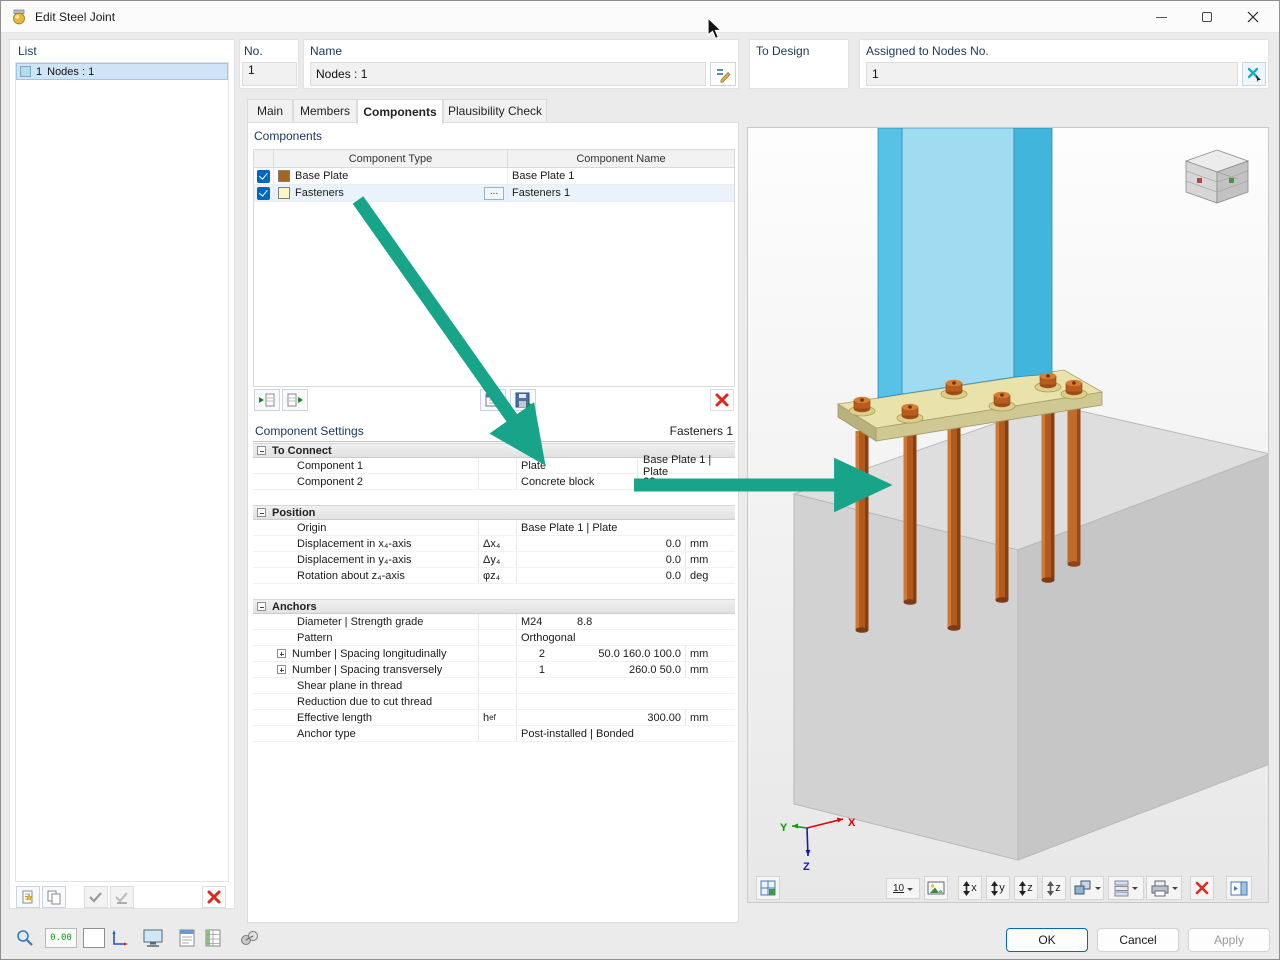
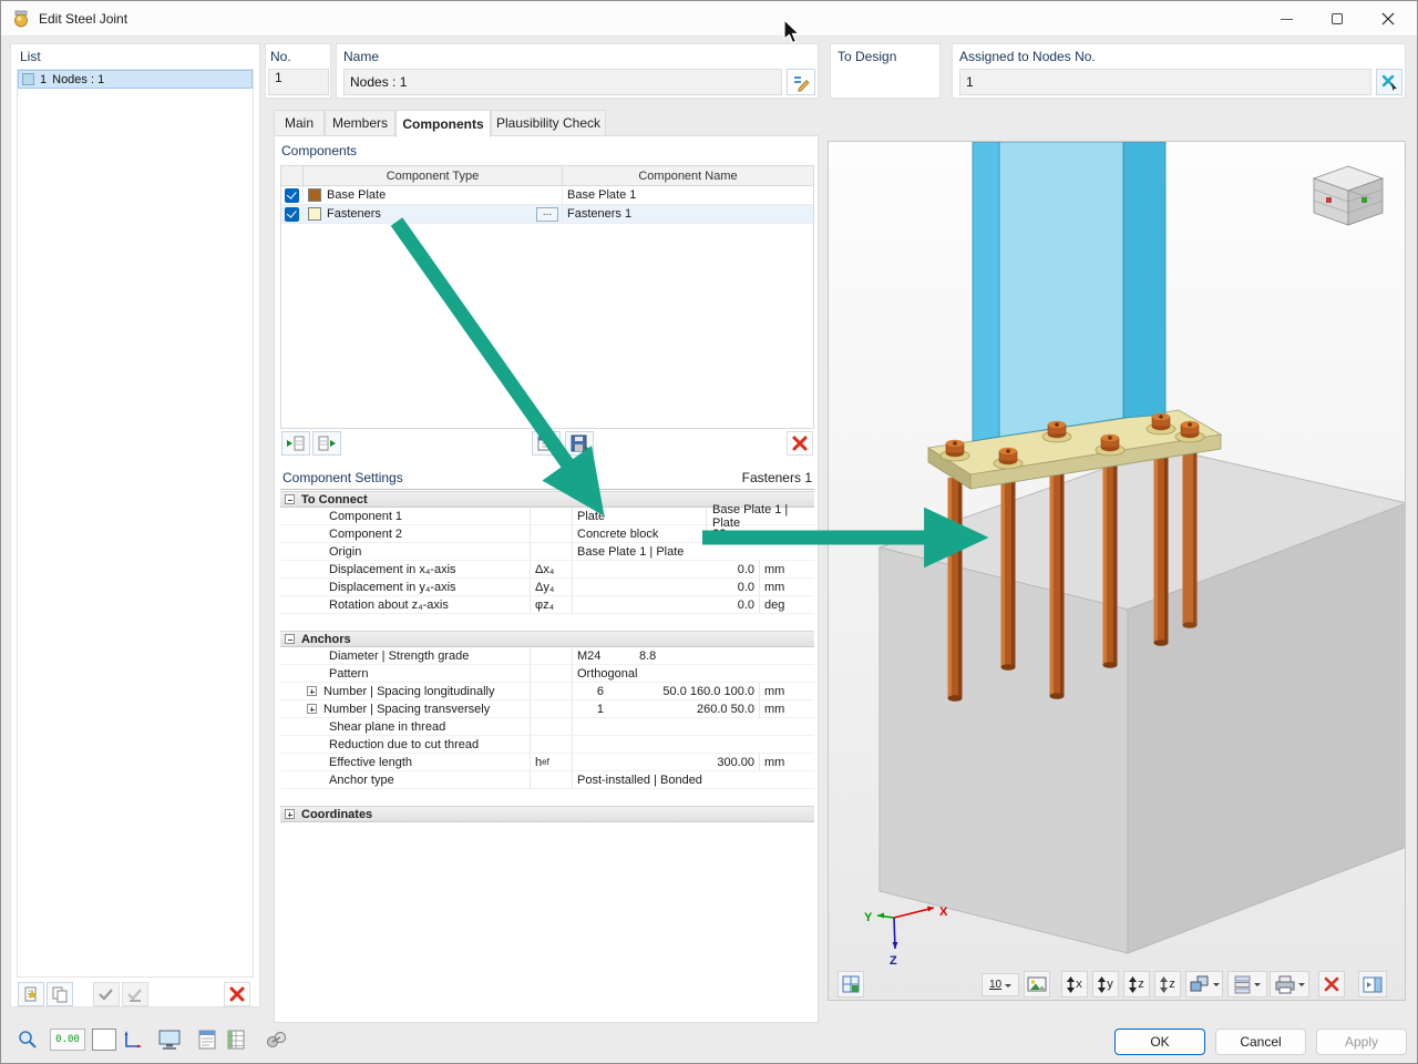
  Edit Steel Joint
  List
  1
  Nodes : 1
  No.
  1
  Name
  Nodes : 1
  To Design
  Assigned to Nodes No.
  1
  Main
  Members
  Components
  Plausibility Check
  Components
  Component Type
  Component Name
  Base Plate
  Base Plate 1
  Fasteners
  ...
  Fasteners 1
  Component Settings
  Fasteners 1
  To Connect
  Component 1
  Plate
  Base Plate 1 | Plate
  Component 2
  Concrete block
- Position
  Origin
  Base Plate 1 | Plate
  Displacement in x₄-axis
  Δx₄
  0.0
  mm
  Displacement in y₄-axis
  Δy₄
  0.0
  mm
  Rotation about z₄-axis
  φz₄
  0.0
  deg
  Anchors
  Diameter | Strength grade
  M24
  8.8
  Pattern
  Orthogonal
  Number | Spacing longitudinally
- 2
+ 6
  50.0 160.0 100.0
  mm
  Number | Spacing transversely
  1
  260.0 50.0
  mm
  Shear plane in thread
  Reduction due to cut thread
  Effective length
  h
  ef
  300.00
  mm
  Anchor type
  Post-installed | Bonded
+ Coordinates
  X
  Y
  Z
  10
  x
  y
  z
  z
  0.00
  OK
  Cancel
  Apply
